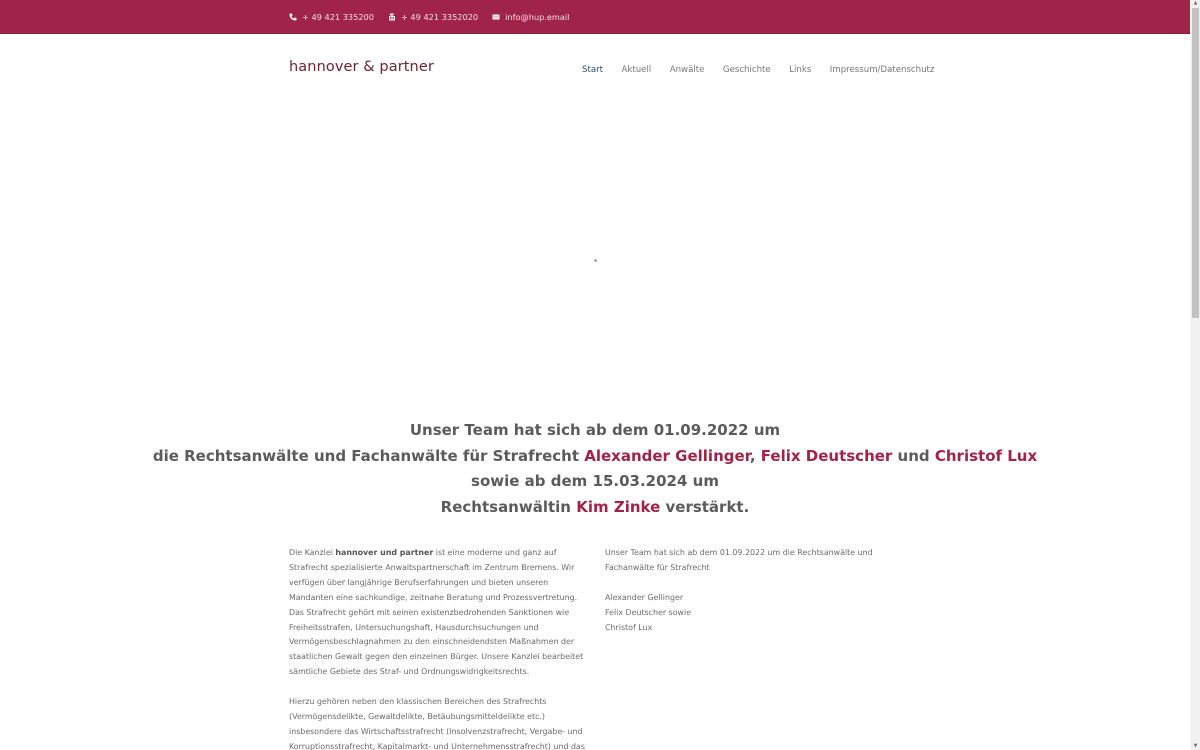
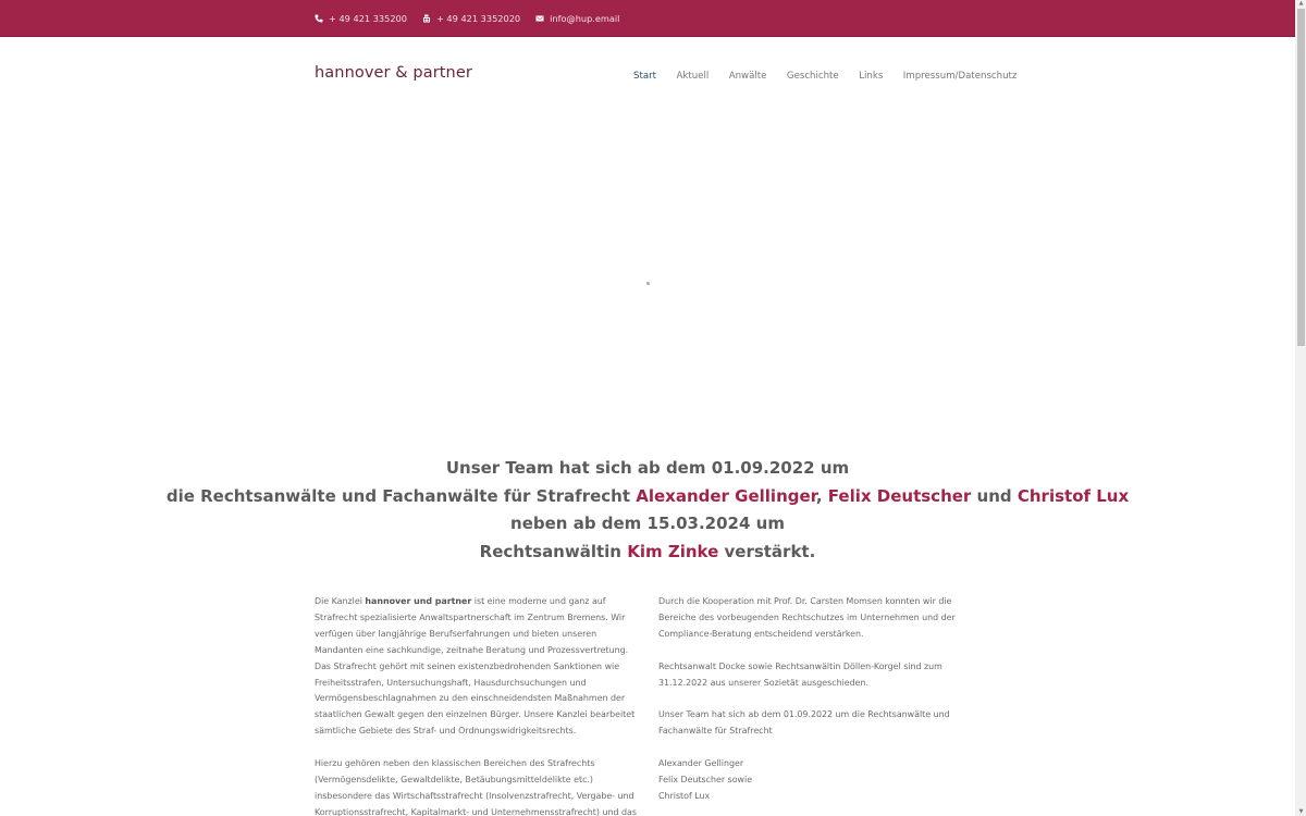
  + 49 421 335200
  + 49 421 3352020
  info@hup.email
  hannover & partner
  Start
  Aktuell
  Anwälte
  Geschichte
  Links
  Impressum/Datenschutz
  Unser Team hat sich ab dem 01.09.2022 um
  die Rechtsanwälte und Fachanwälte für Strafrecht Alexander Gellinger, Felix Deutscher und Christof Lux
- sowie ab dem 15.03.2024 um
+ neben ab dem 15.03.2024 um
  Rechtsanwältin Kim Zinke verstärkt.
  Die Kanzlei hannover und partner ist eine moderne und ganz auf Strafrecht spezialisierte Anwaltspartnerschaft im Zentrum Bremens. Wir verfügen über langjährige Berufserfahrungen und bieten unseren Mandanten eine sachkundige, zeitnahe Beratung und Prozessvertretung. Das Strafrecht gehört mit seinen existenzbedrohenden Sanktionen wie Freiheitsstrafen, Untersuchungshaft, Hausdurchsuchungen und Vermögensbeschlagnahmen zu den einschneidendsten Maßnahmen der staatlichen Gewalt gegen den einzelnen Bürger. Unsere Kanzlei bearbeitet sämtliche Gebiete des Straf- und Ordnungswidrigkeitsrechts.
  Hierzu gehören neben den klassischen Bereichen des Strafrechts (Vermögensdelikte, Gewaltdelikte, Betäubungsmitteldelikte etc.) insbesondere das Wirtschaftsstrafrecht (Insolvenzstrafrecht, Vergabe- und Korruptionsstrafrecht, Kapitalmarkt- und Unternehmensstrafrecht) und das
+ Durch die Kooperation mit Prof. Dr. Carsten Momsen konnten wir die Bereiche des vorbeugenden Rechtschutzes im Unternehmen und der Compliance-Beratung entscheidend verstärken.
+ Rechtsanwalt Docke sowie Rechtsanwältin Döllen-Korgel sind zum 31.12.2022 aus unserer Sozietät ausgeschieden.
  Unser Team hat sich ab dem 01.09.2022 um die Rechtsanwälte und Fachanwälte für Strafrecht
  Alexander Gellinger
  Felix Deutscher sowie
  Christof Lux
